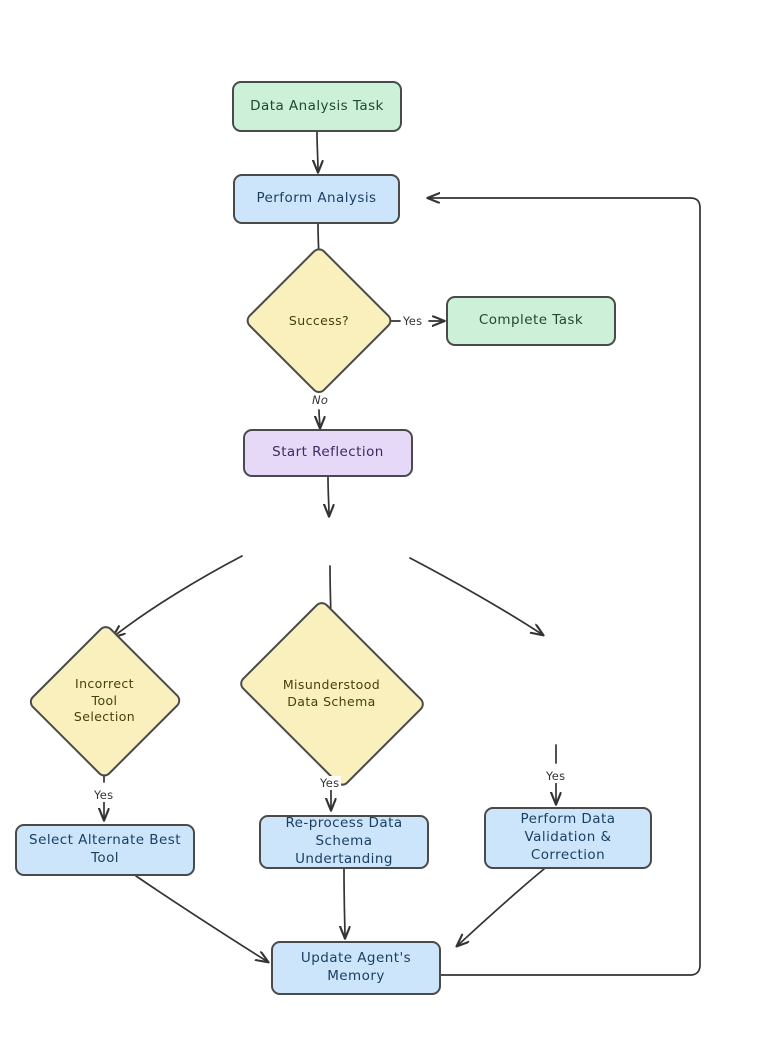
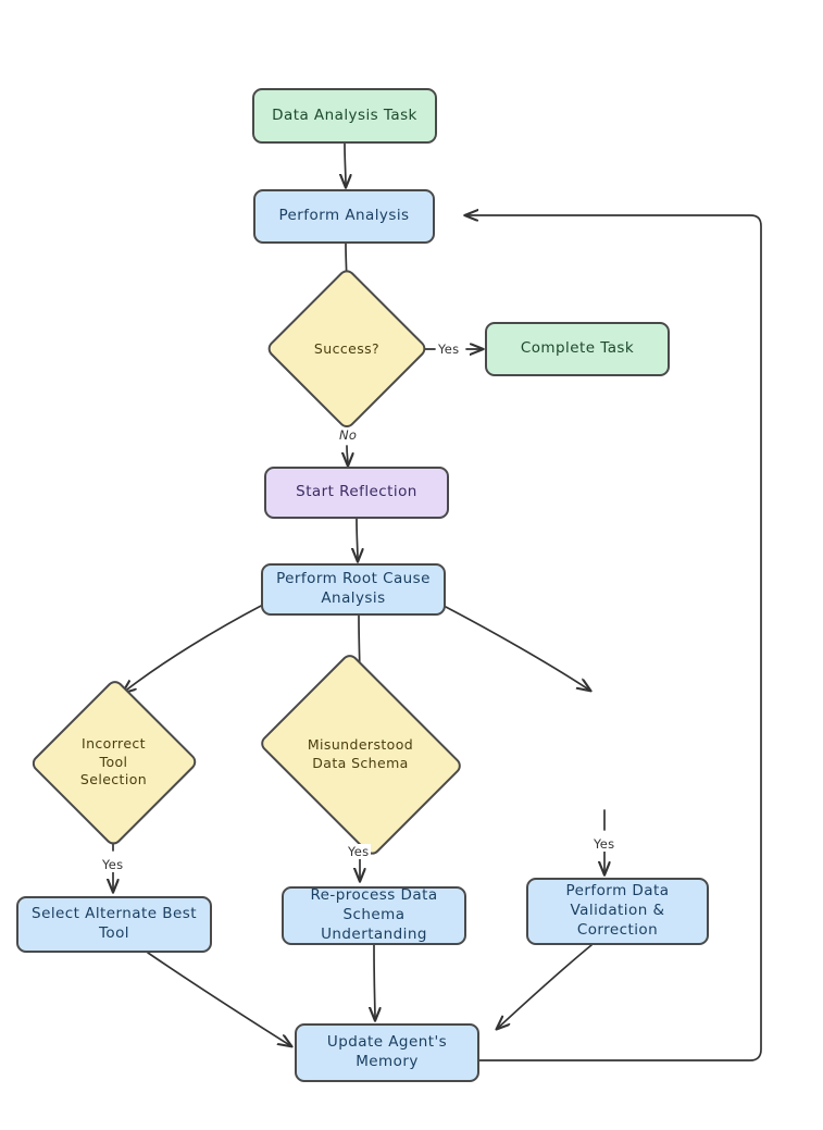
  Data Analysis Task
  Perform Analysis
  Success?
  Complete Task
  Start Reflection
+ Perform Root Cause
+ Analysis
  Incorrect
  Tool
  Selection
  Misunderstood
  Data Schema
  Select Alternate Best
  Tool
  Re-process Data
  Schema Undertanding
  Perform Data
  Validation &
  Correction
  Update Agent's
  Memory
  Yes
  No
  Yes
  Yes
  Yes
